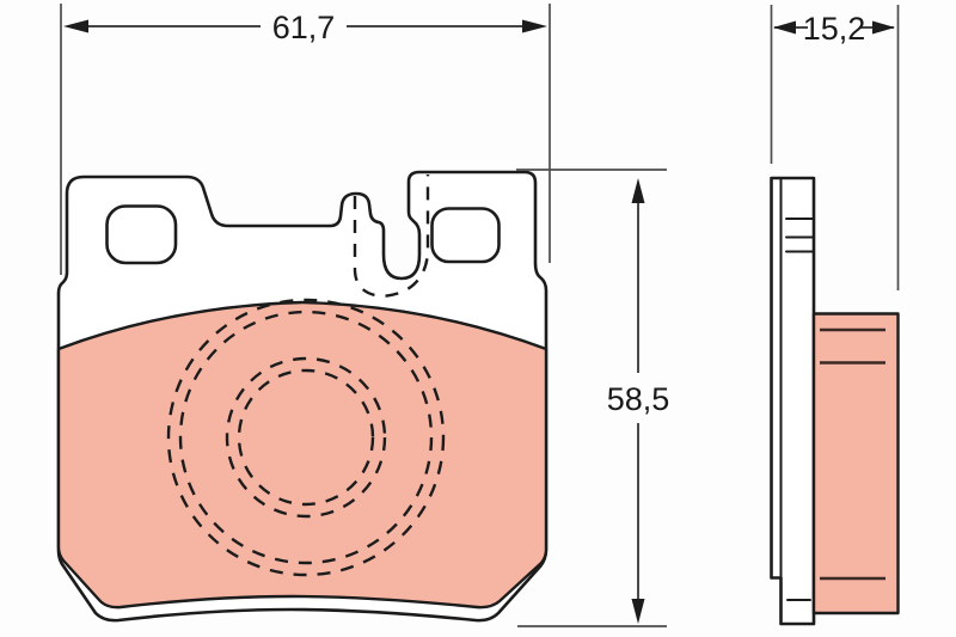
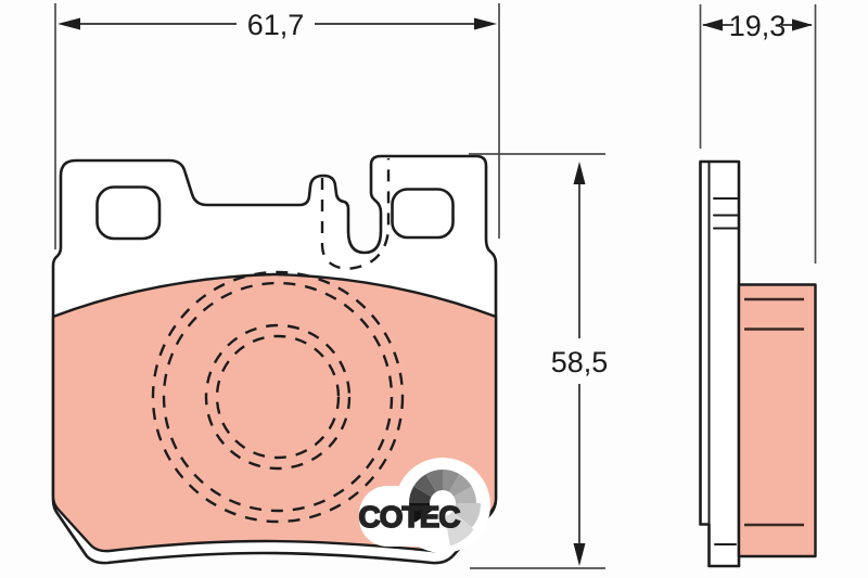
+ COTEC
  61,7
  58,5
- 15,2
+ 19,3
